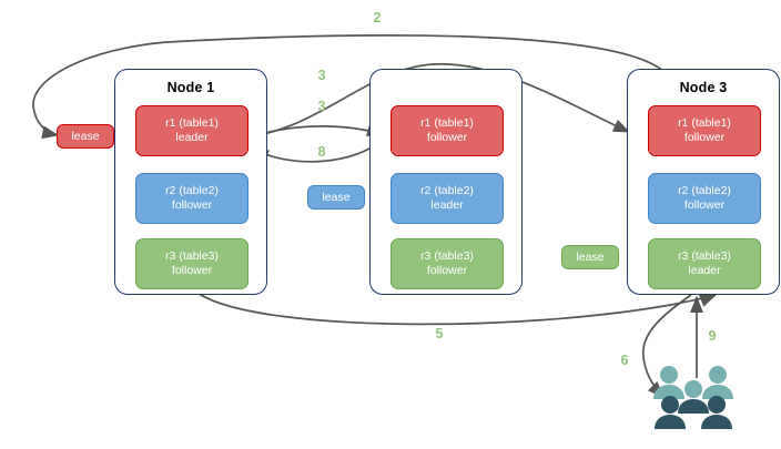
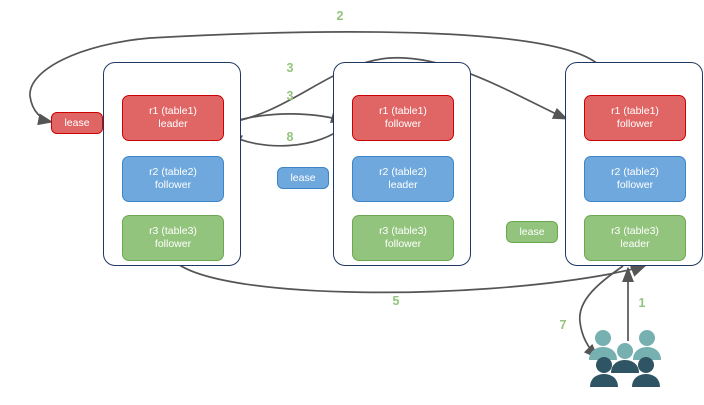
- Node 1
  r1 (table1)
  leader
  r2 (table2)
  follower
  r3 (table3)
  follower
  r1 (table1)
  follower
  r2 (table2)
  leader
  r3 (table3)
  follower
- Node 3
  r1 (table1)
  follower
  r2 (table2)
  follower
  r3 (table3)
  leader
  lease
  lease
  lease
- 9
+ 1
  2
  3
  3
  8
  5
- 6
+ 7
